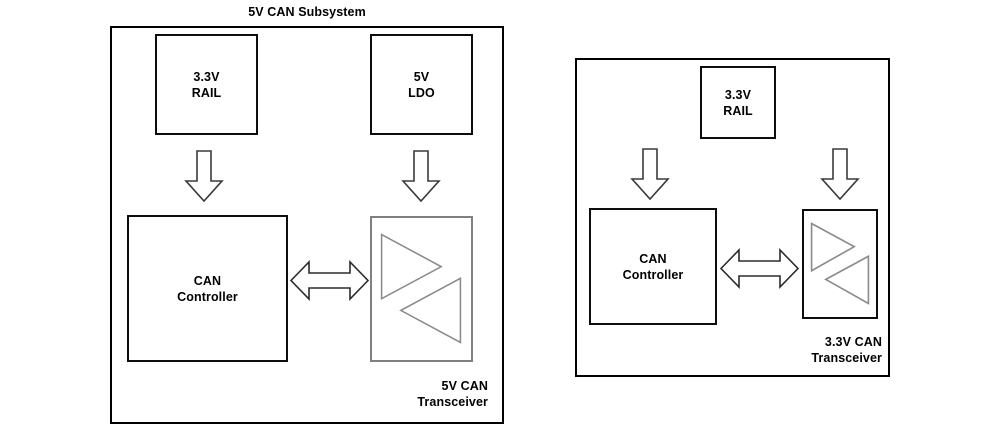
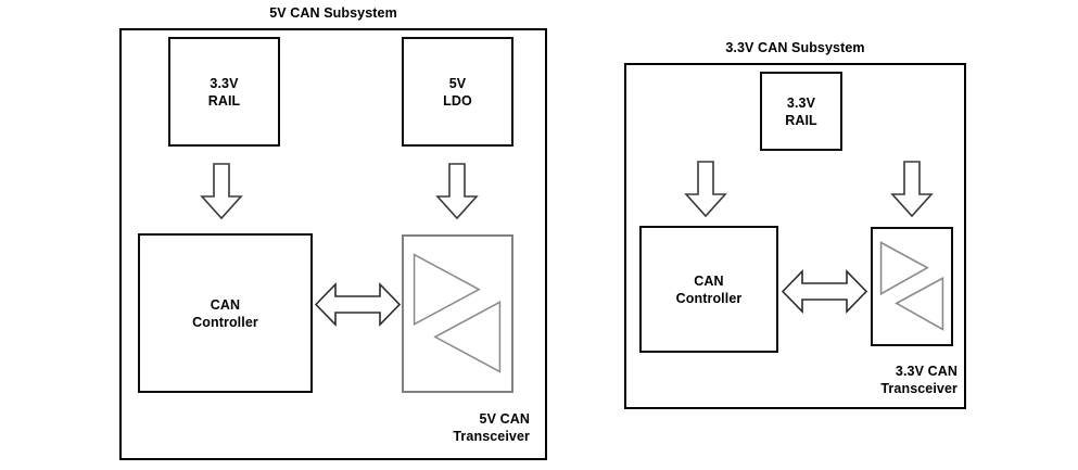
  5V CAN Subsystem
  3.3V
  RAIL
  5V
  LDO
  CAN
  Controller
  5V CAN
  Transceiver
+ 3.3V CAN Subsystem
  3.3V
  RAIL
  CAN
  Controller
  3.3V CAN
  Transceiver
